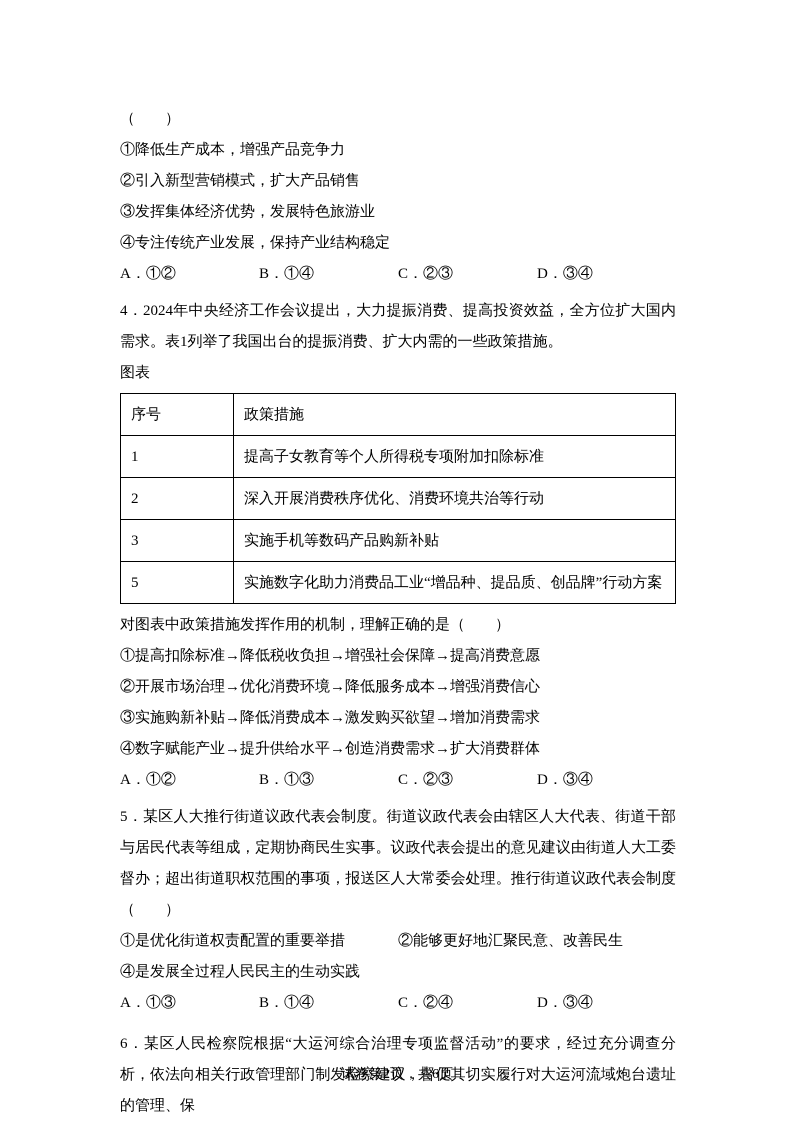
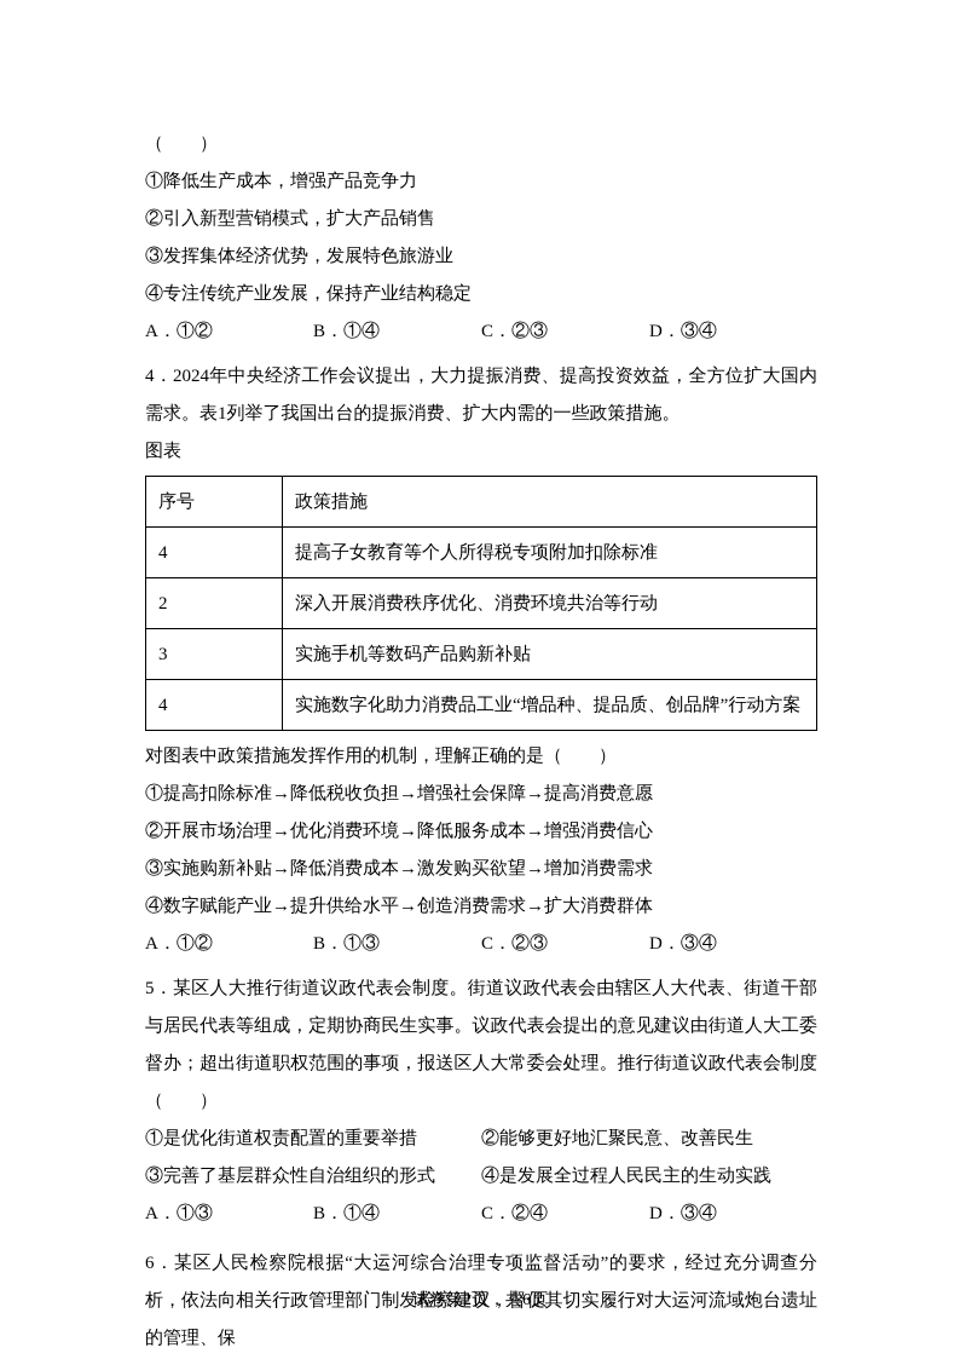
  （ ）
  ①降低生产成本，增强产品竞争力
  ②引入新型营销模式，扩大产品销售
  ③发挥集体经济优势，发展特色旅游业
  ④专注传统产业发展，保持产业结构稳定
  A．①②
  B．①④
  C．②③
  D．③④
  4．2024年中央经济工作会议提出，大力提振消费、提高投资效益，全方位扩大国内需求。表1列举了我国出台的提振消费、扩大内需的一些政策措施。
  图表
  序号	政策措施
- 1	提高子女教育等个人所得税专项附加扣除标准
+ 4	提高子女教育等个人所得税专项附加扣除标准
  2	深入开展消费秩序优化、消费环境共治等行动
  3	实施手机等数码产品购新补贴
- 5	实施数字化助力消费品工业“增品种、提品质、创品牌”行动方案
+ 4	实施数字化助力消费品工业“增品种、提品质、创品牌”行动方案
  对图表中政策措施发挥作用的机制，理解正确的是（ ）
  ①提高扣除标准→降低税收负担→增强社会保障→提高消费意愿
  ②开展市场治理→优化消费环境→降低服务成本→增强消费信心
  ③实施购新补贴→降低消费成本→激发购买欲望→增加消费需求
  ④数字赋能产业→提升供给水平→创造消费需求→扩大消费群体
  A．①②
  B．①③
  C．②③
  D．③④
  5．某区人大推行街道议政代表会制度。街道议政代表会由辖区人大代表、街道干部与居民代表等组成，定期协商民生实事。议政代表会提出的意见建议由街道人大工委督办；超出街道职权范围的事项，报送区人大常委会处理。推行街道议政代表会制度（ ）
  ①是优化街道权责配置的重要举措
  ②能够更好地汇聚民意、改善民生
+ ③完善了基层群众性自治组织的形式
  ④是发展全过程人民民主的生动实践
  A．①③
  B．①④
  C．②④
  D．③④
  6．某区人民检察院根据“大运河综合治理专项监督活动”的要求，经过充分调查分析，依法向相关行政管理部门制发检察建议，督促其切实履行对大运河流域炮台遗址的管理、保
  试卷第2页，共6页
